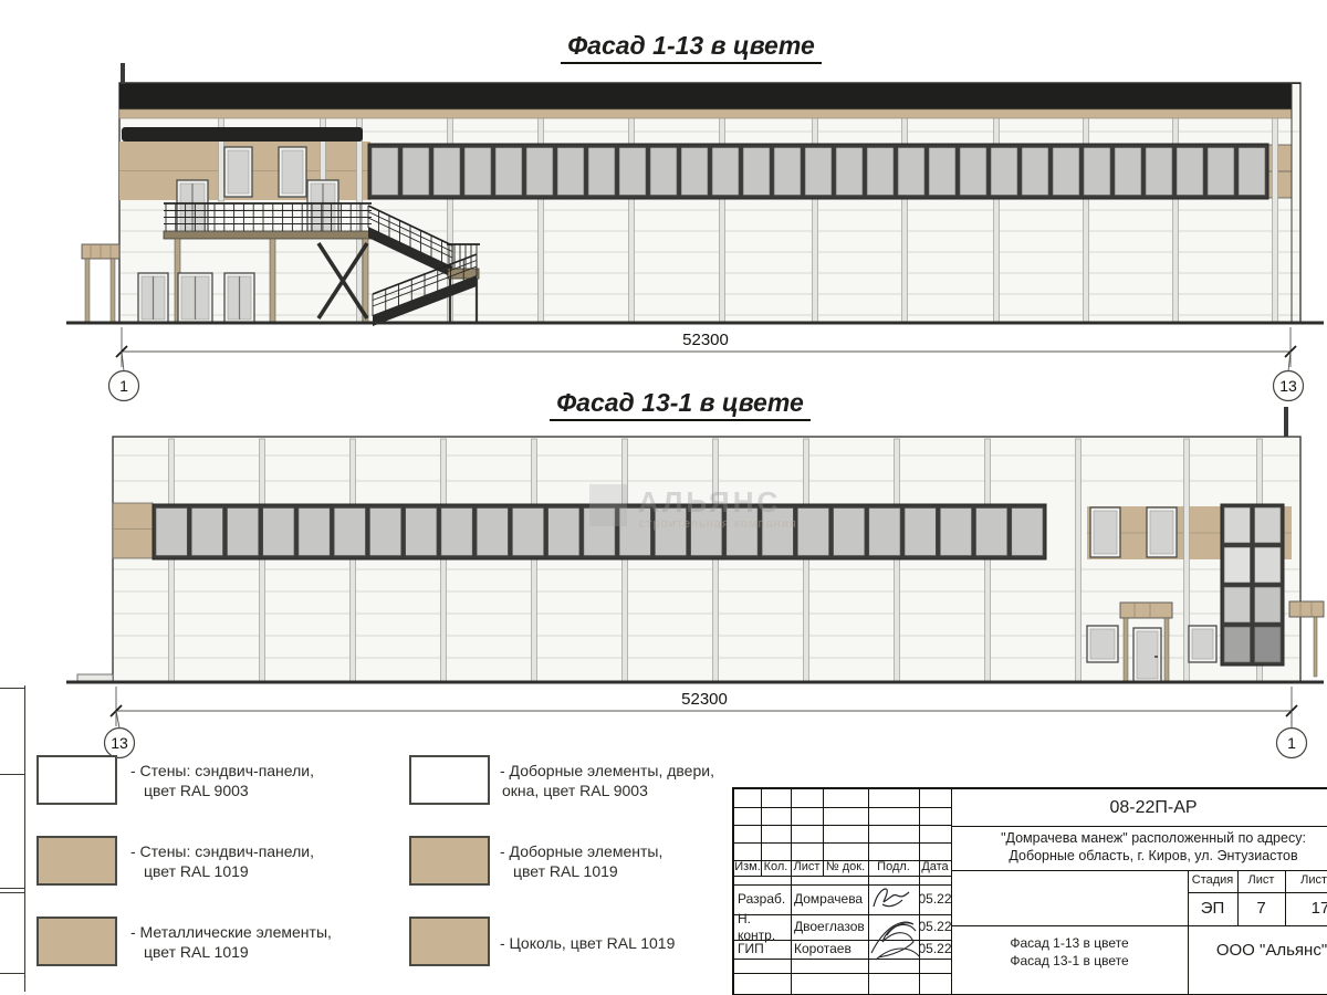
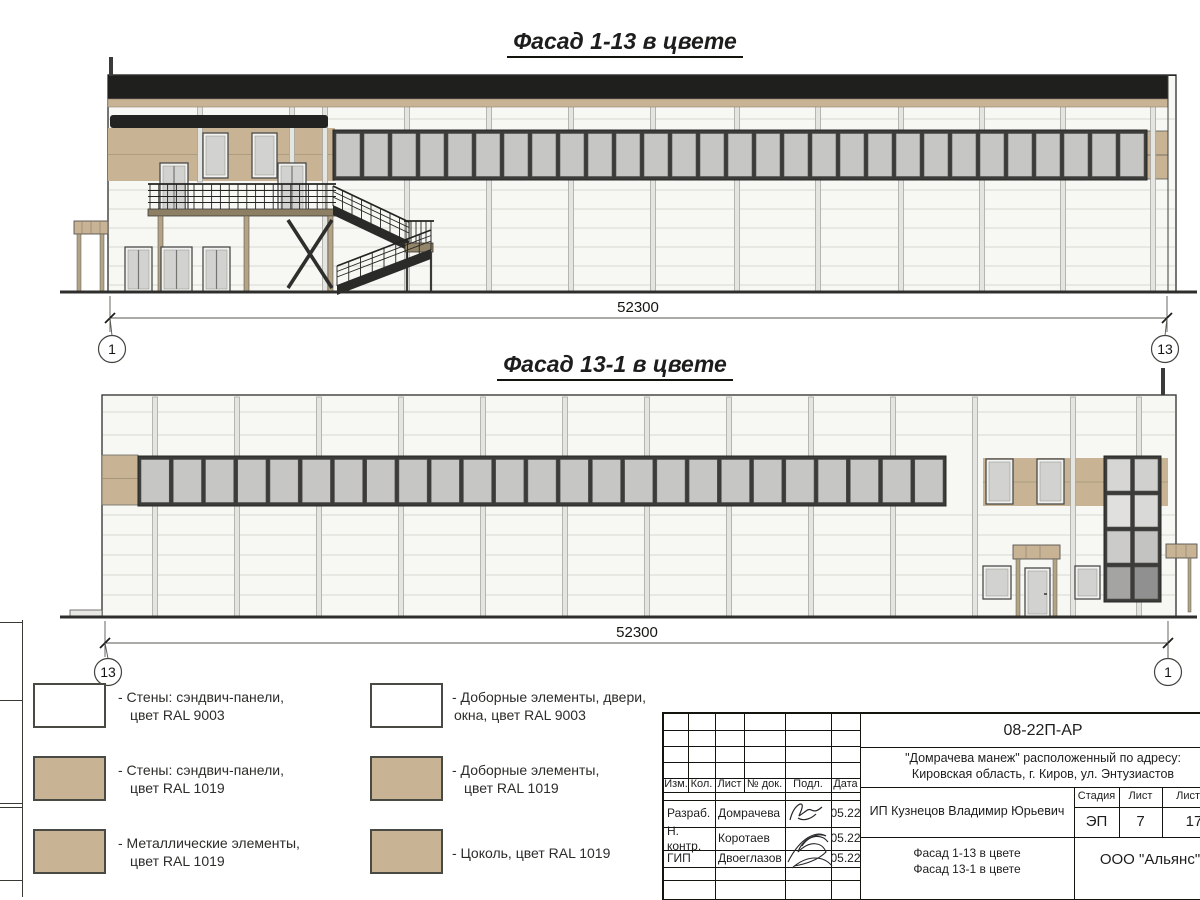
- АЛЬЯНС
- строительная компания
  52300
  1
  13
  52300
  13
  1
  Фасад 1-13 в цвете
  Фасад 13-1 в цвете
  - Стены: сэндвич-панели,
  цвет RAL 9003
  - Стены: сэндвич-панели,
  цвет RAL 1019
  - Металлические элементы,
  цвет RAL 1019
  - Доборные элементы, двери,
  окна, цвет RAL 9003
  - Доборные элементы,
  цвет RAL 1019
  - Цоколь, цвет RAL 1019
  Изм.
  Кол.
  Лист
  № док.
  Подл.
  Дата
  Разраб.
  Домрачева
  05.22
  Н. контр.
- Двоеглазов
+ Коротаев
  05.22
  ГИП
- Коротаев
+ Двоеглазов
  05.22
  08-22П-АР
  "Домрачева манеж" расположенный по адресу:
- Доборные область, г. Киров, ул. Энтузиастов
+ Кировская область, г. Киров, ул. Энтузиастов
+ ИП Кузнецов Владимир Юрьевич
  Стадия
  Лист
  ЭП
  7
  17
  Фасад 1-13 в цвете
  Фасад 13-1 в цвете
  ООО "Альянс"
